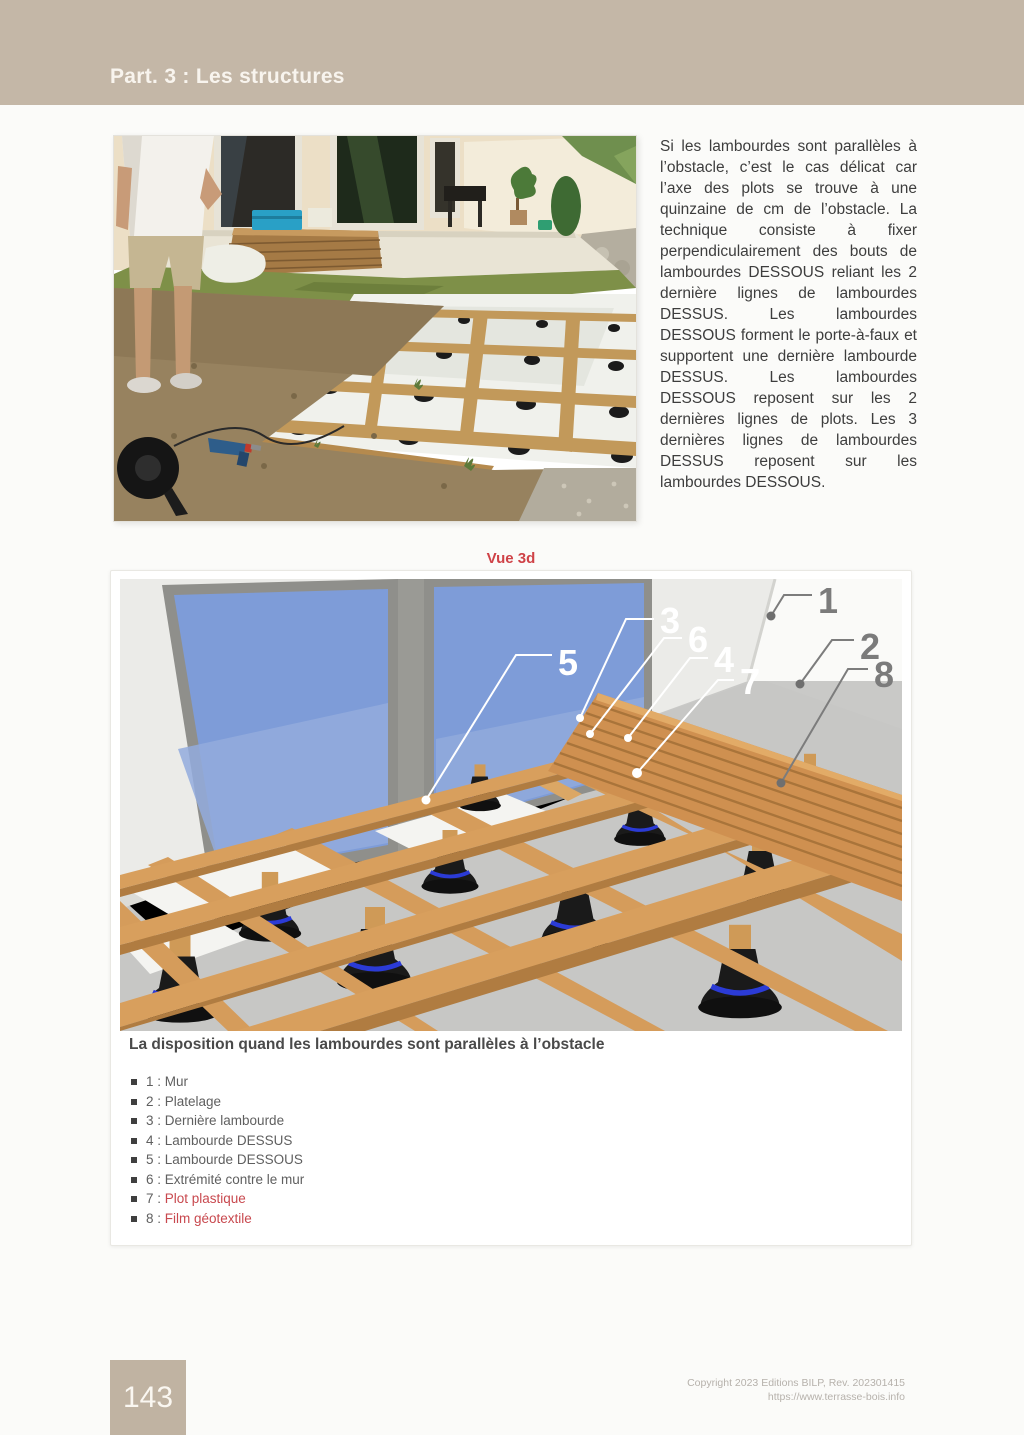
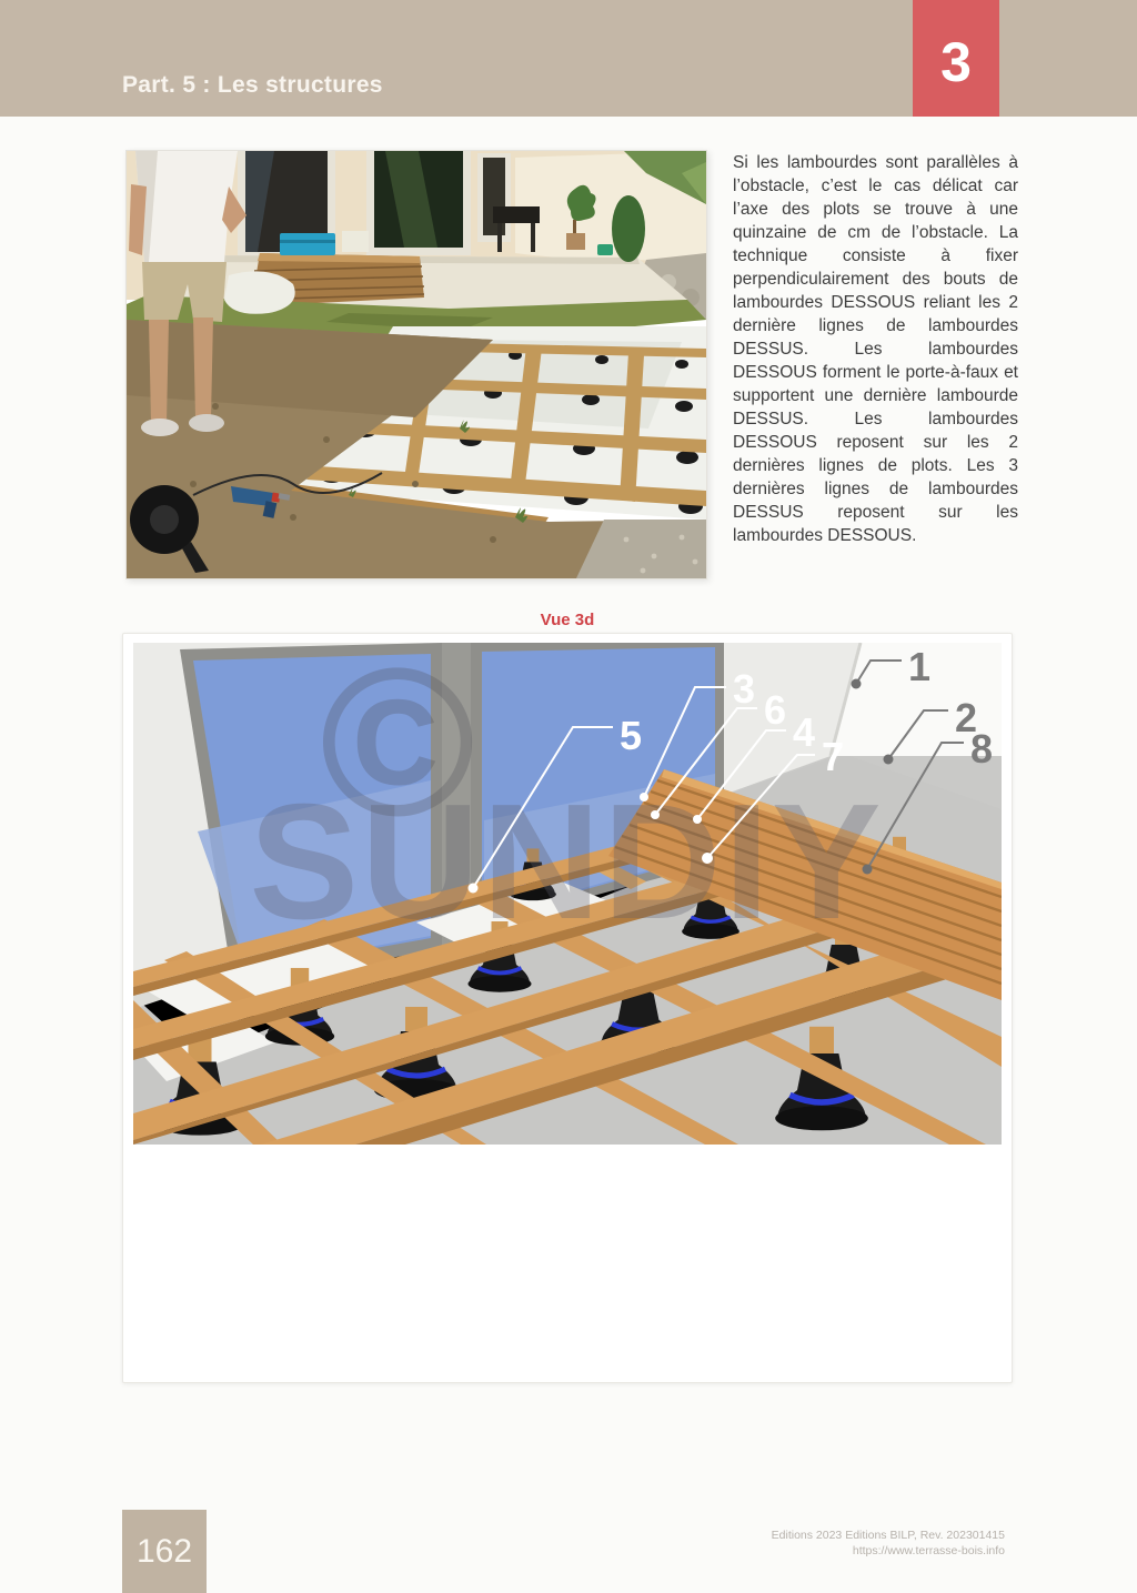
- Part. 3 : Les structures
+ Part. 5 : Les structures
+ 3
  Si les lambourdes sont parallèles à l’obstacle, c’est le cas délicat car l’axe des plots se trouve à une quinzaine de cm de l’obstacle. La technique consiste à fixer perpendiculairement des bouts de lambourdes DESSOUS reliant les 2 dernière lignes de lambourdes DESSUS. Les lambourdes DESSOUS forment le porte-à-faux et supportent une dernière lambourde DESSUS. Les lambourdes DESSOUS reposent sur les 2 dernières lignes de plots. Les 3 dernières lignes de lambourdes DESSUS reposent sur les lambourdes DESSOUS.
  Vue 3d
+ ©
+ SUNDIY
  1
  2
  5
  7
  8
- La disposition quand les lambourdes sont parallèles à l’obstacle
- 1 : Mur
- 2 : Platelage
- 3 : Dernière lambourde
- 4 : Lambourde DESSUS
- 5 : Lambourde DESSOUS
- 6 : Extrémité contre le mur
- 7 : Plot plastique
- 8 : Film géotextile
- 143
+ 162
- Copyright 2023 Editions BILP, Rev. 202301415
+ Editions 2023 Editions BILP, Rev. 202301415
  https://www.terrasse-bois.info
